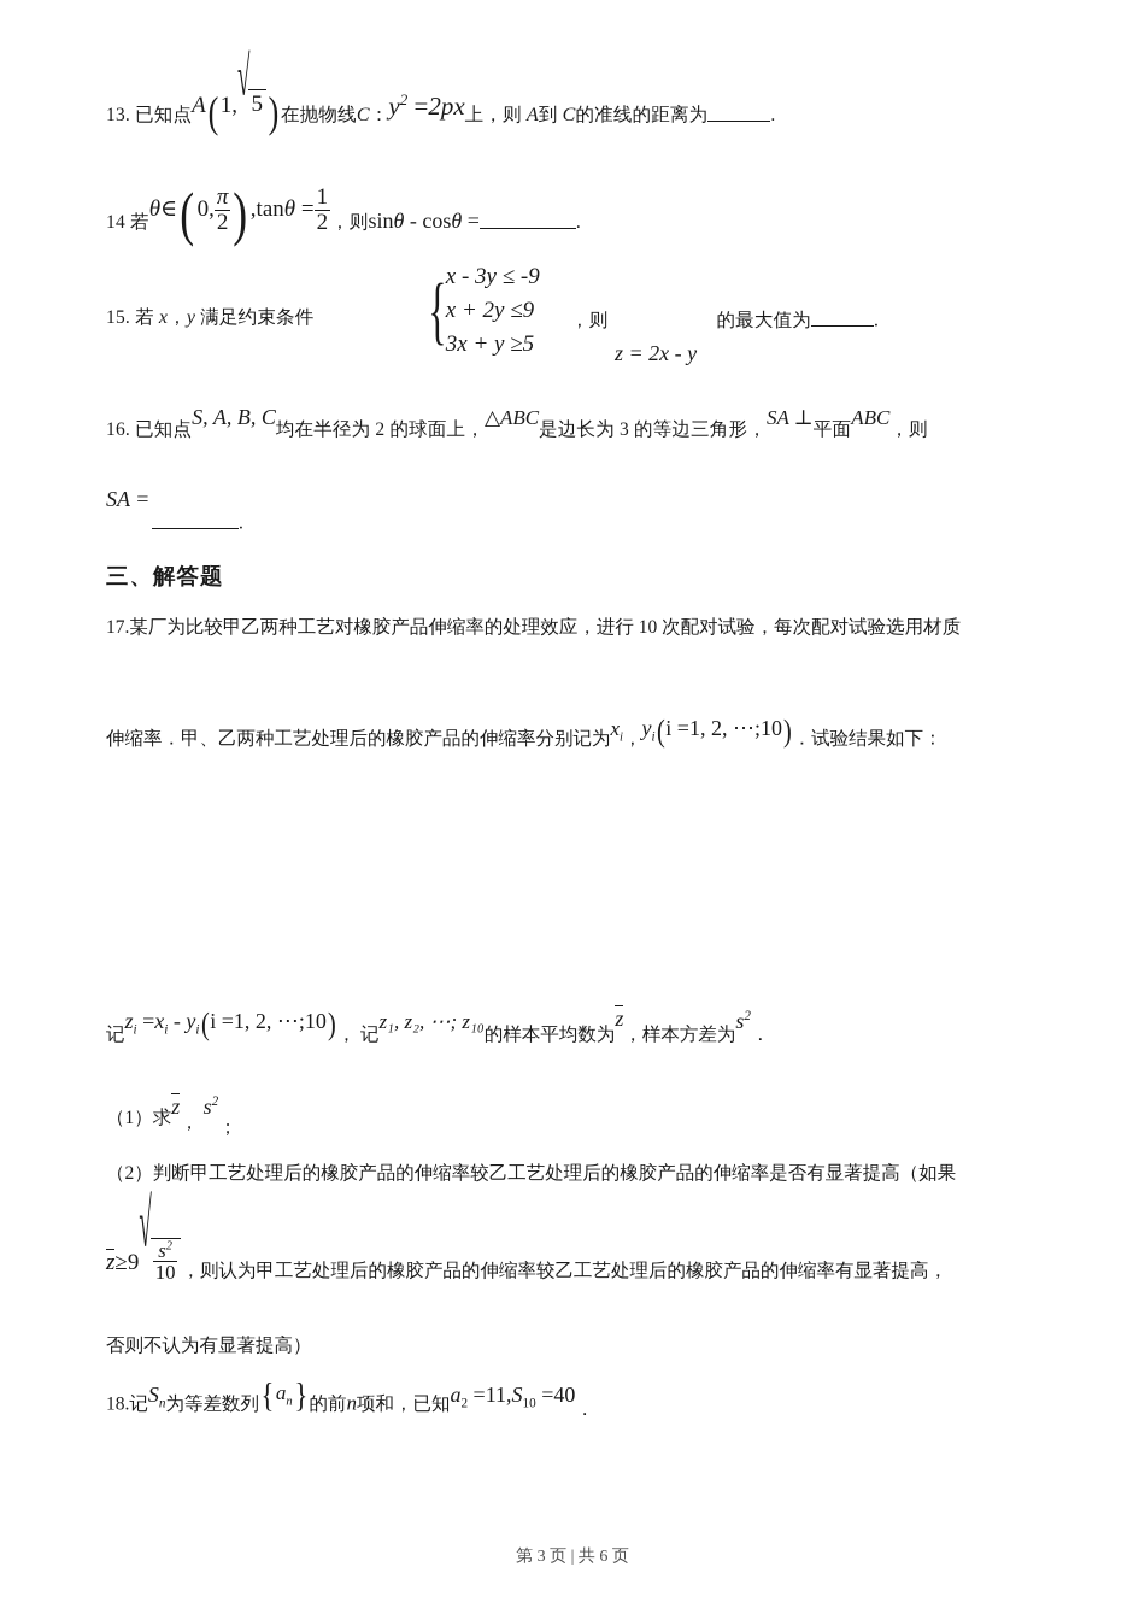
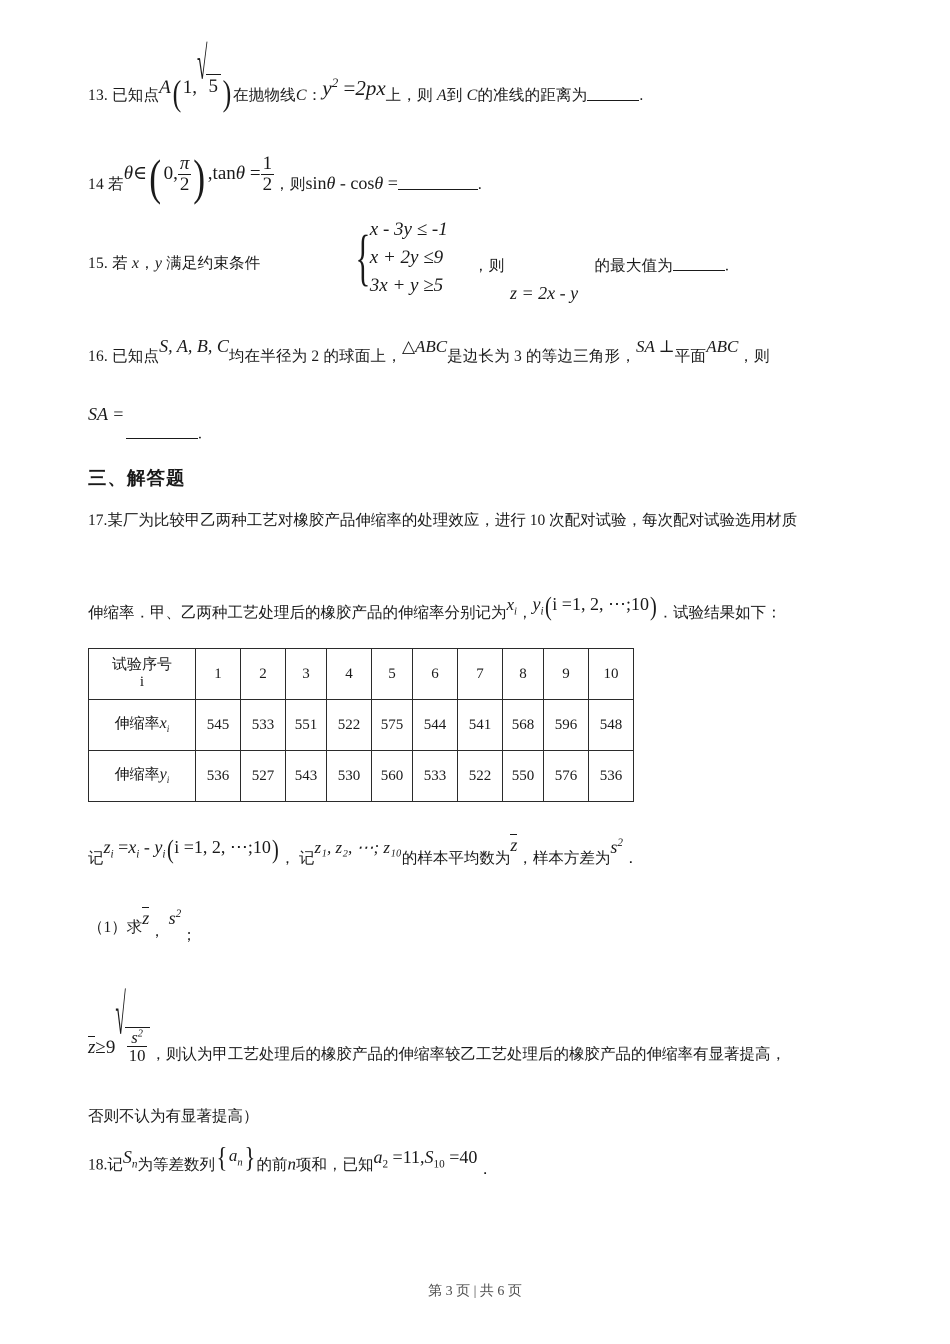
  13. 已知点A(1,√5 )在抛物线C：y2 =2px上，则 A到 C的准线的距离为 .
  14 若θ∈(0,
  π
  2
  ),tanθ =
  1
  2
  ，则sinθ - cosθ = .
  15. 若 x，y 满足约束条件
  {
- x - 3y ≤ -9
+ x - 3y ≤ -1
  x + 2y ≤9
  3x + y ≥5
  ，则 的最大值为 .
  z = 2x - y
  16. 已知点S, A, B, C均在半径为 2 的球面上，△ABC是边长为 3 的等边三角形，SA ⊥平面ABC，则
  SA =
  .
  三、解答题
  17.某厂为比较甲乙两种工艺对橡胶产品伸缩率的处理效应，进行 10 次配对试验，每次配对试验选用材质
  伸缩率．甲、乙两种工艺处理后的橡胶产品的伸缩率分别记为xi，yi(i =1, 2, ⋯;10)．试验结果如下：
+ 试验序号 i	1	2	3	4	5	6	7	8	9	10
+ 伸缩率xi	545	533	551	522	575	544	541	568	596	548
+ 伸缩率yi	536	527	543	530	560	533	522	550	576	536
  记zi =xi - yi(i =1, 2, ⋯;10)， 记z₁, z₂, ⋯; z₁₀的样本平均数为z，样本方差为s2．
  （1）求z， s2；
- （2）判断甲工艺处理后的橡胶产品的伸缩率较乙工艺处理后的橡胶产品的伸缩率是否有显著提高（如果
  z≥9√
  s2
  10
  ，则认为甲工艺处理后的橡胶产品的伸缩率较乙工艺处理后的橡胶产品的伸缩率有显著提高，
  否则不认为有显著提高）
  18.记Sn为等差数列{an }的前n项和，已知a2 =11,S10 =40．
  第 3 页 | 共 6 页
